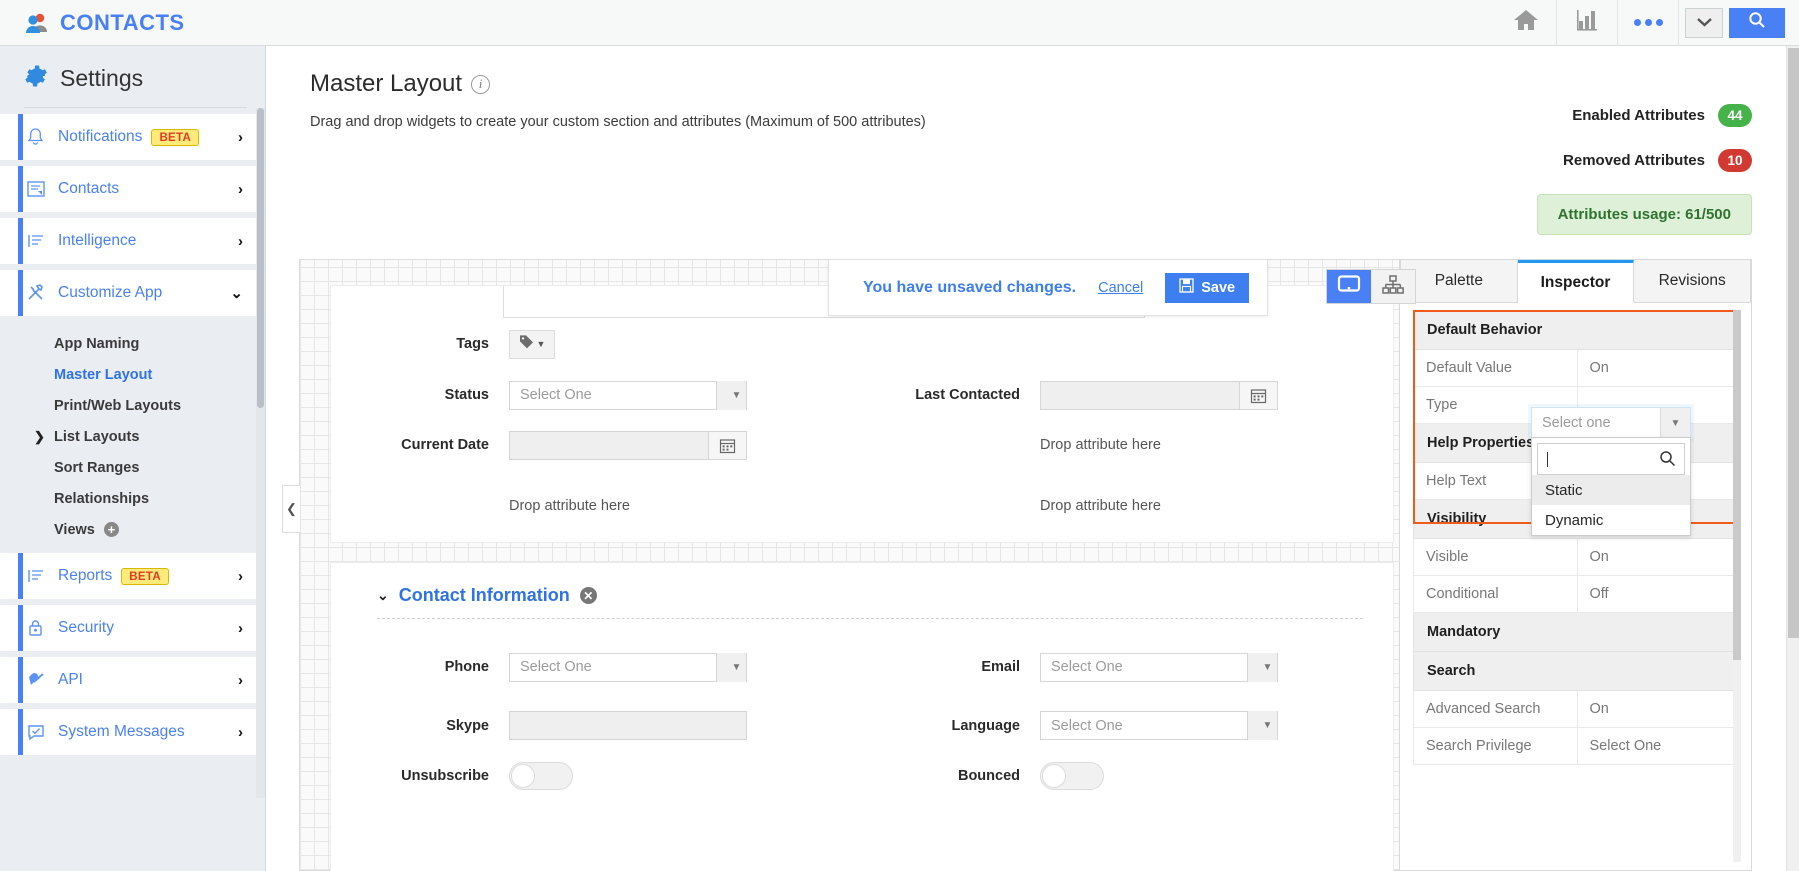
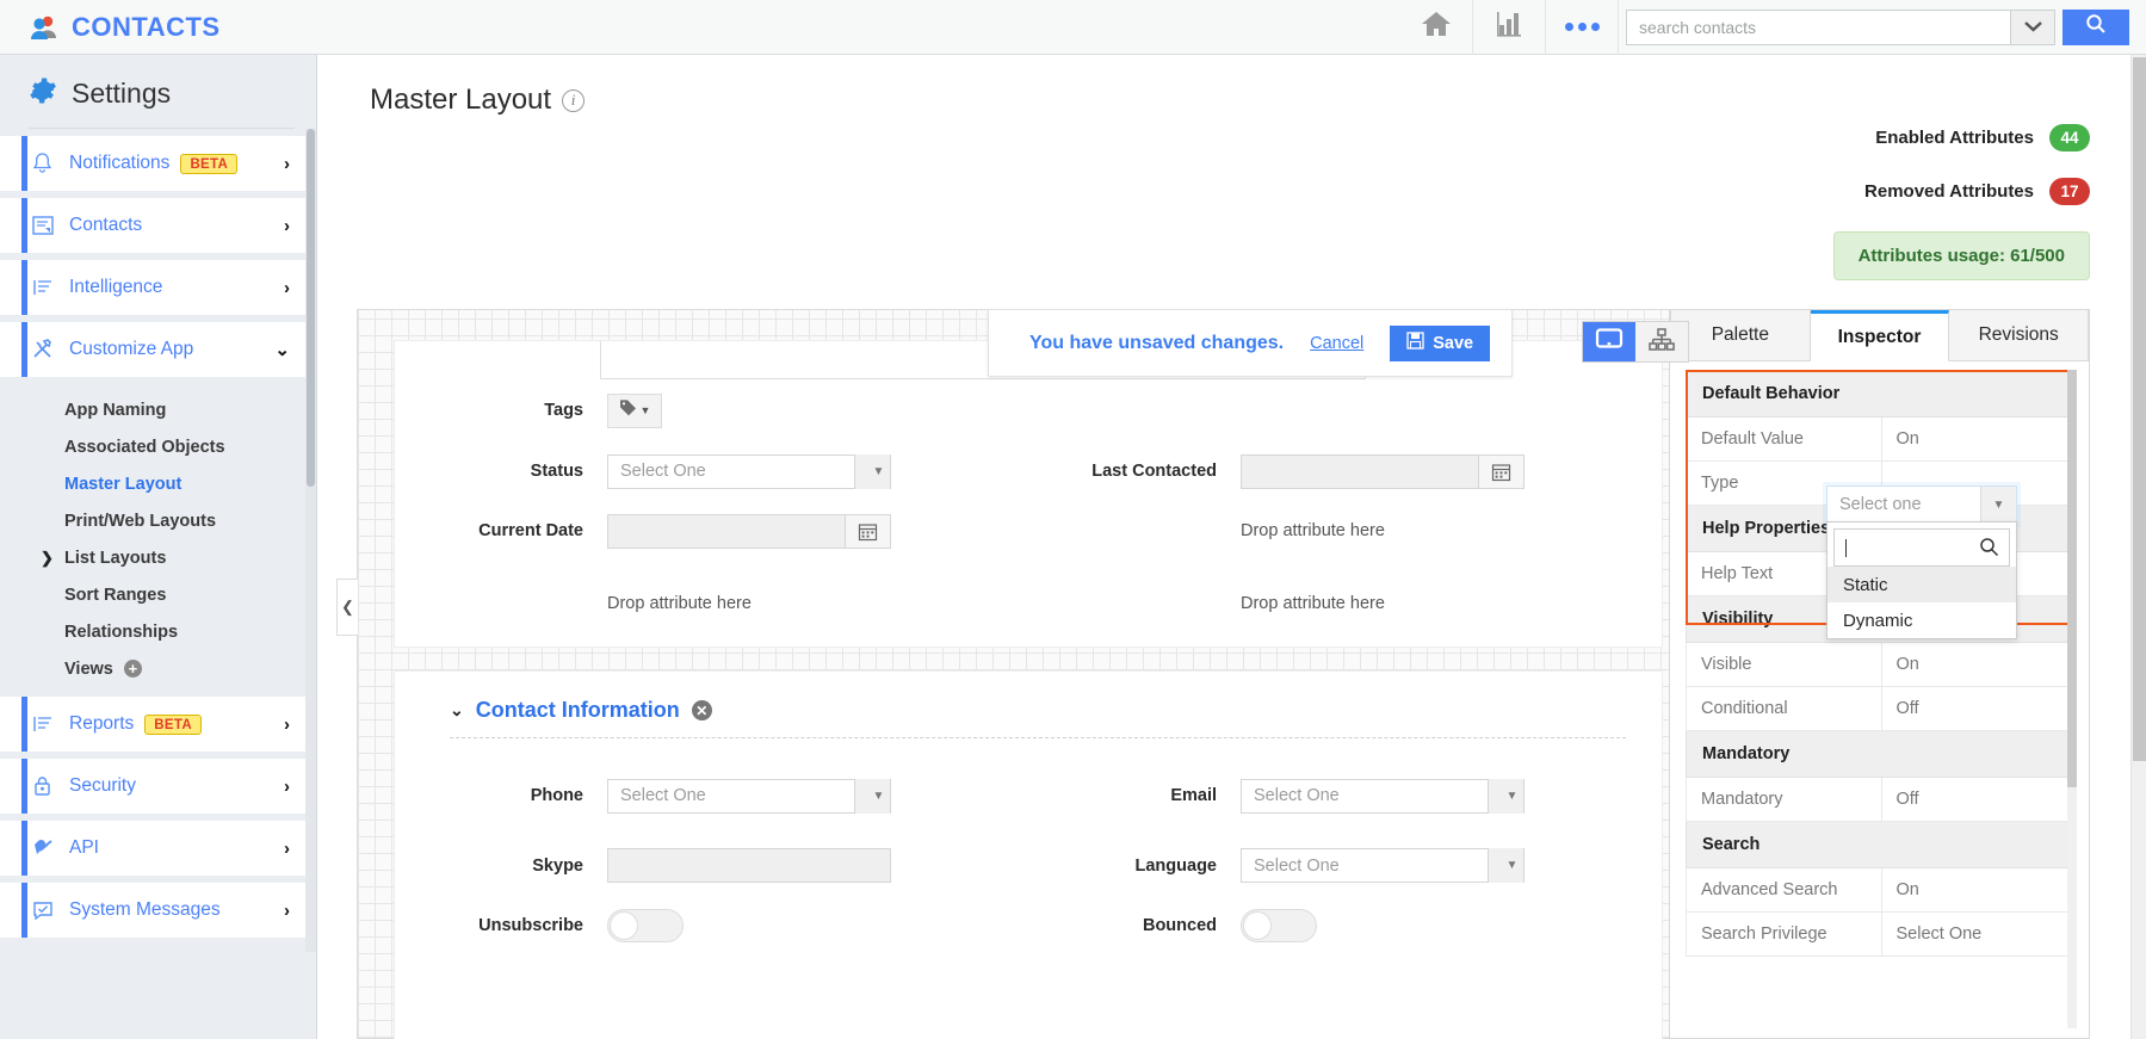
  CONTACTS
+ search contacts
  Settings
  Notifications
  BETA
  ›
  Contacts
  ›
  Intelligence
  ›
  Customize App
  ⌄
  App Naming
+ Associated Objects
  Master Layout
  Print/Web Layouts
  ❯
  List Layouts
  Sort Ranges
  Relationships
  Views
  +
  Reports
  BETA
  ›
  Security
  ›
  API
  ›
  System Messages
  ›
  Master Layout
  i
- Drag and drop widgets to create your custom section and attributes (Maximum of 500 attributes)
  Enabled Attributes
  44
  Removed Attributes
- 10
+ 17
  Attributes usage: 61/500
  ❮
  Tags
  ▼
  Status
  Select One
  ▼
  Last Contacted
  Current Date
  Drop attribute here
  Drop attribute here
  Drop attribute here
  ⌄
  Contact Information
  ✕
  Phone
  Select One
  ▼
  Email
  Select One
  ▼
  Skype
  Language
  Select One
  ▼
  Unsubscribe
  Bounced
  You have unsaved changes.
  Cancel
  Save
  Palette
  Inspector
  Revisions
  Default Behavior
  Default Value	On
  Type
  Help Propertie
  Help Text
  Visibility
  Visible	On
  Conditional	Off
  Mandatory
+ Mandatory	Off
  Search
  Advanced Search	On
  Search Privilege	Select One
  Select one
  ▼
  Static
  Dynamic
